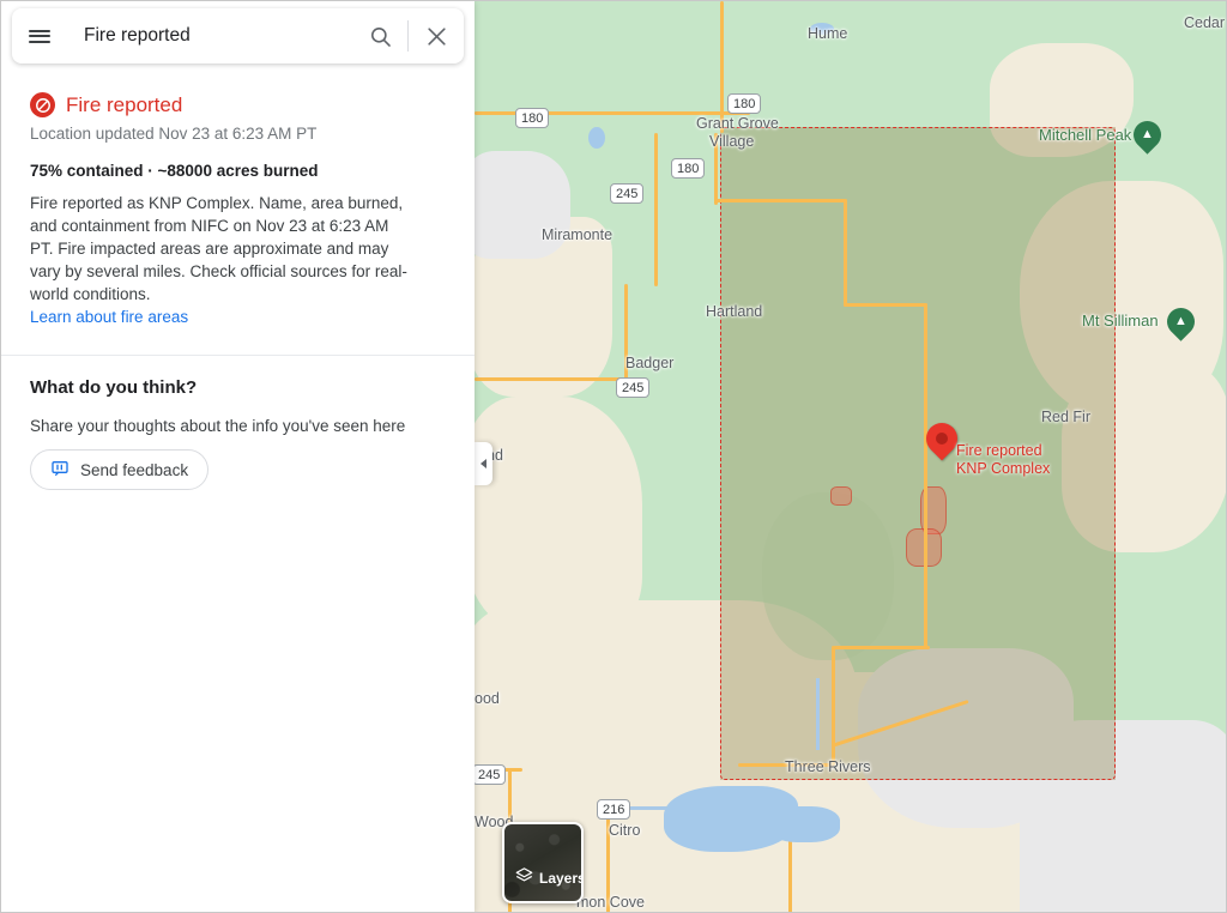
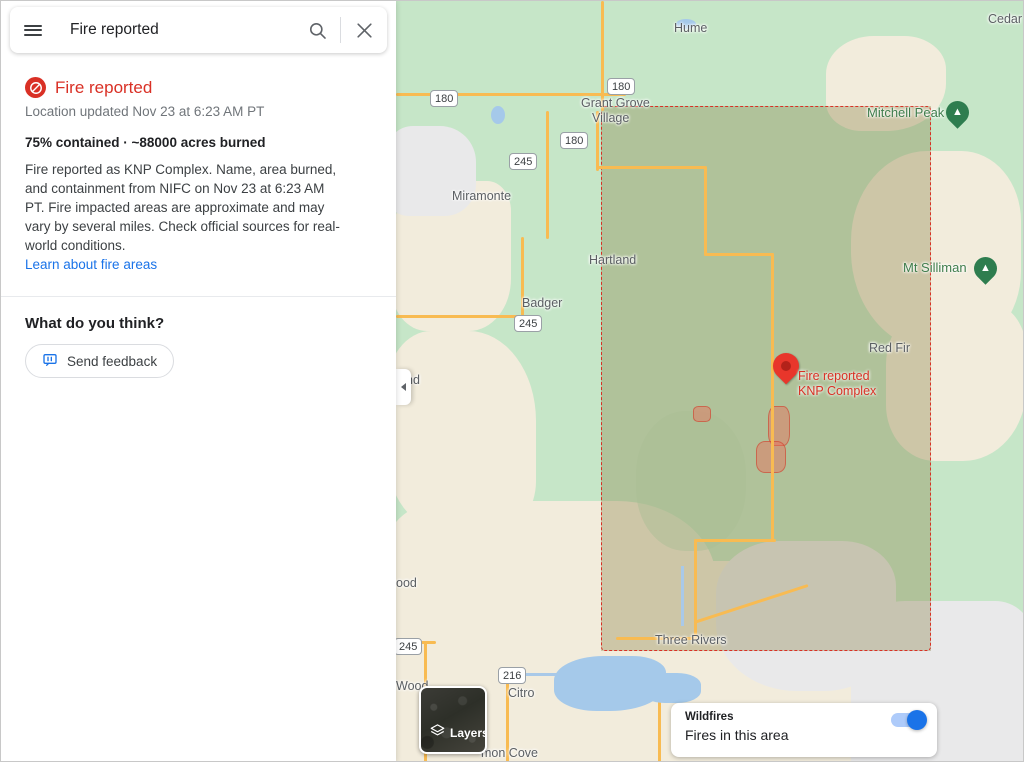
  180
  180
  180
  245
  245
  245
  216
  Hume
  Cedar
  Grant Grove
  Village
  Mitchell Peak
  Miramonte
  Hartland
  Mt Silliman
  Badger
  Red Fir
  ood
  Three Rivers
  Woo
  Citro
  mon Cove
  Fire reported
  KNP Complex
  Fire reported
  Fire reported
  Location updated Nov 23 at 6:23 AM PT
  75% contained · ~88000 acres burned
  Fire reported as KNP Complex. Name, area burned, and containment from NIFC on Nov 23 at 6:23 AM PT. Fire impacted areas are approximate and may vary by several miles. Check official sources for real-world conditions.
  Learn about fire areas
  What do you think?
- Share your thoughts about the info you've seen here
  Send feedback
  Layer
+ Wildfires
+ Fires in this area
